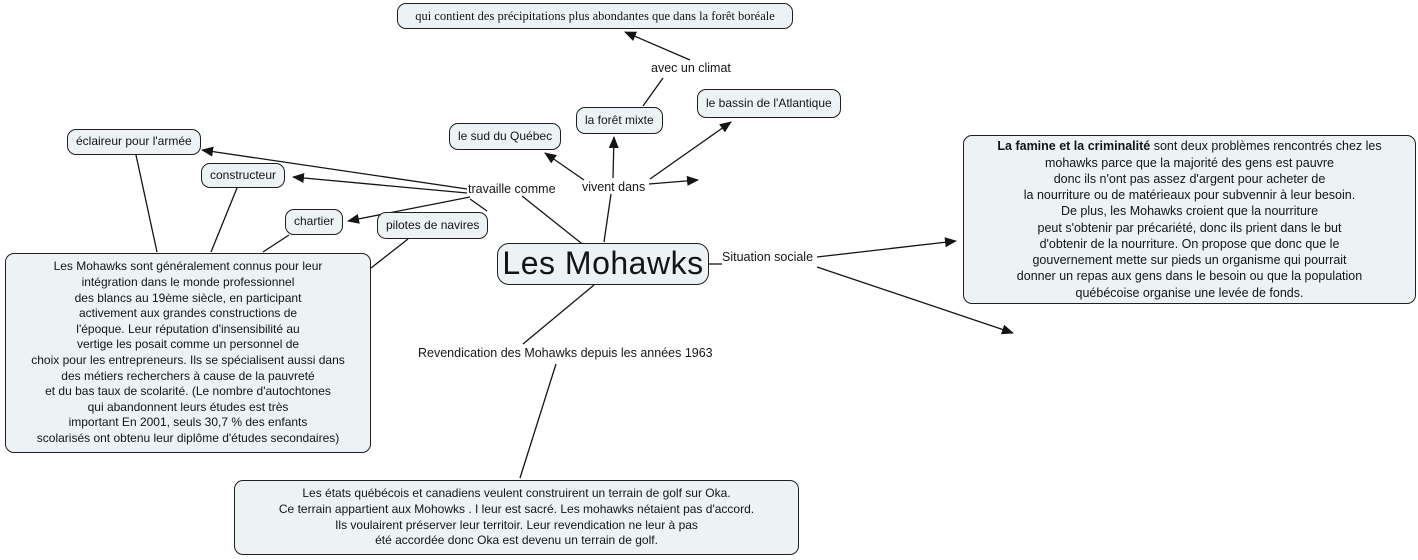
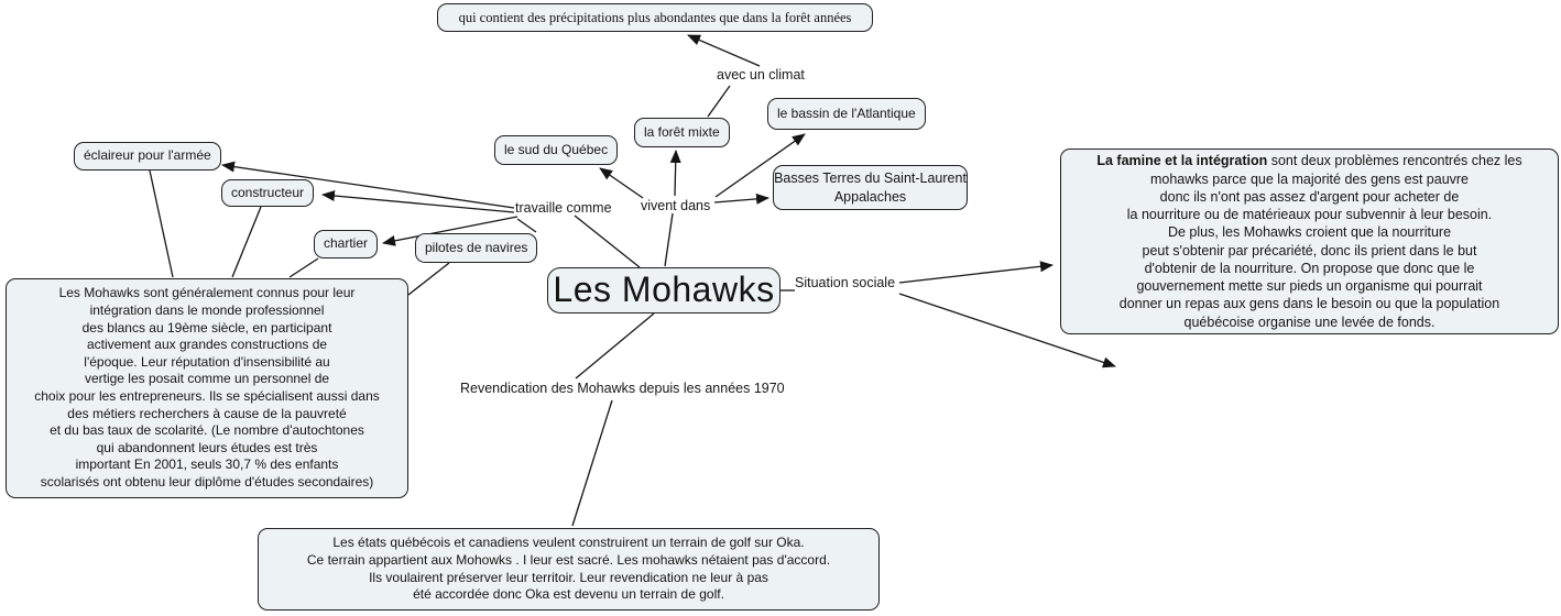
- qui contient des précipitations plus abondantes que dans la forêt boréale
+ qui contient des précipitations plus abondantes que dans la forêt années
  avec un climat
  vivent dans
  travaille comme
  Situation sociale
- Revendication des Mohawks depuis les années 1963
+ Revendication des Mohawks depuis les années 1970
  le sud du Québec
  la forêt mixte
  le bassin de l'Atlantique
+ Basses Terres du Saint-Laurent
+ Appalaches
  éclaireur pour l'armée
  constructeur
  chartier
  pilotes de navires
  Les Mohawks
  Les Mohawks sont généralement connus pour leur
  intégration dans le monde professionnel
  des blancs au 19ème siècle, en participant
  activement aux grandes constructions de
  l'époque. Leur réputation d'insensibilité au
  vertige les posait comme un personnel de
  choix pour les entrepreneurs. Ils se spécialisent aussi dans
  des métiers recherchers à cause de la pauvreté
  et du bas taux de scolarité. (Le nombre d'autochtones
  qui abandonnent leurs études est très
  important En 2001, seuls 30,7 % des enfants
  scolarisés ont obtenu leur diplôme d'études secondaires)
- La famine et la criminalité sont deux problèmes rencontrés chez les
+ La famine et la intégration sont deux problèmes rencontrés chez les
  mohawks parce que la majorité des gens est pauvre
  donc ils n'ont pas assez d'argent pour acheter de
  la nourriture ou de matérieaux pour subvennir à leur besoin.
  De plus, les Mohawks croient que la nourriture
  peut s'obtenir par précariété, donc ils prient dans le but
  d'obtenir de la nourriture. On propose que donc que le
  gouvernement mette sur pieds un organisme qui pourrait
  donner un repas aux gens dans le besoin ou que la population
  québécoise organise une levée de fonds.
  Les états québécois et canadiens veulent construirent un terrain de golf sur Oka.
  Ce terrain appartient aux Mohowks . I leur est sacré. Les mohawks nétaient pas d'accord.
  Ils voulairent préserver leur territoir. Leur revendication ne leur à pas
  été accordée donc Oka est devenu un terrain de golf.
